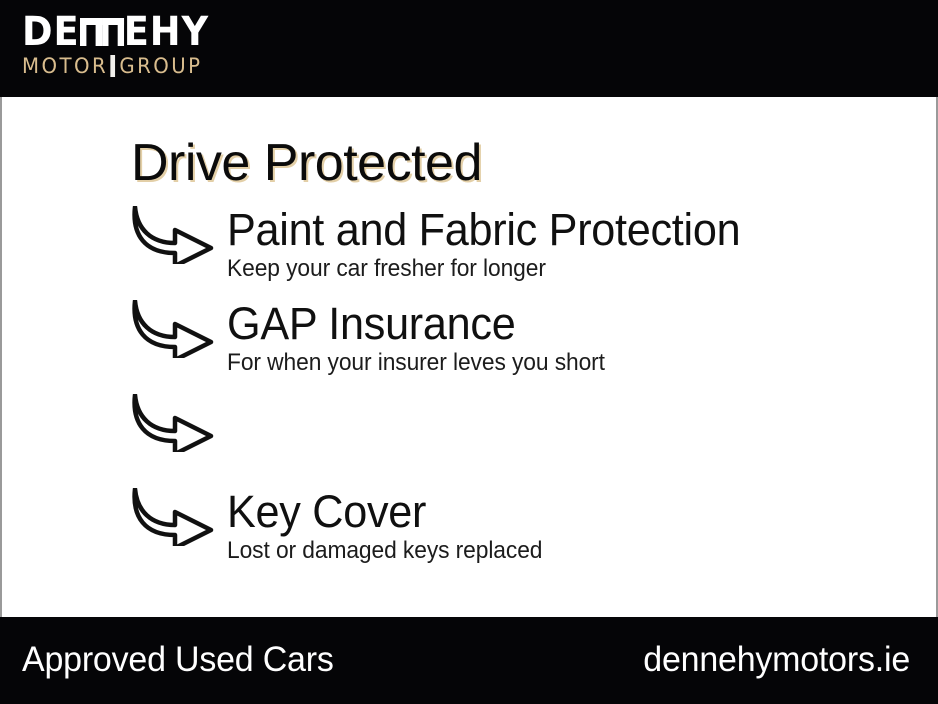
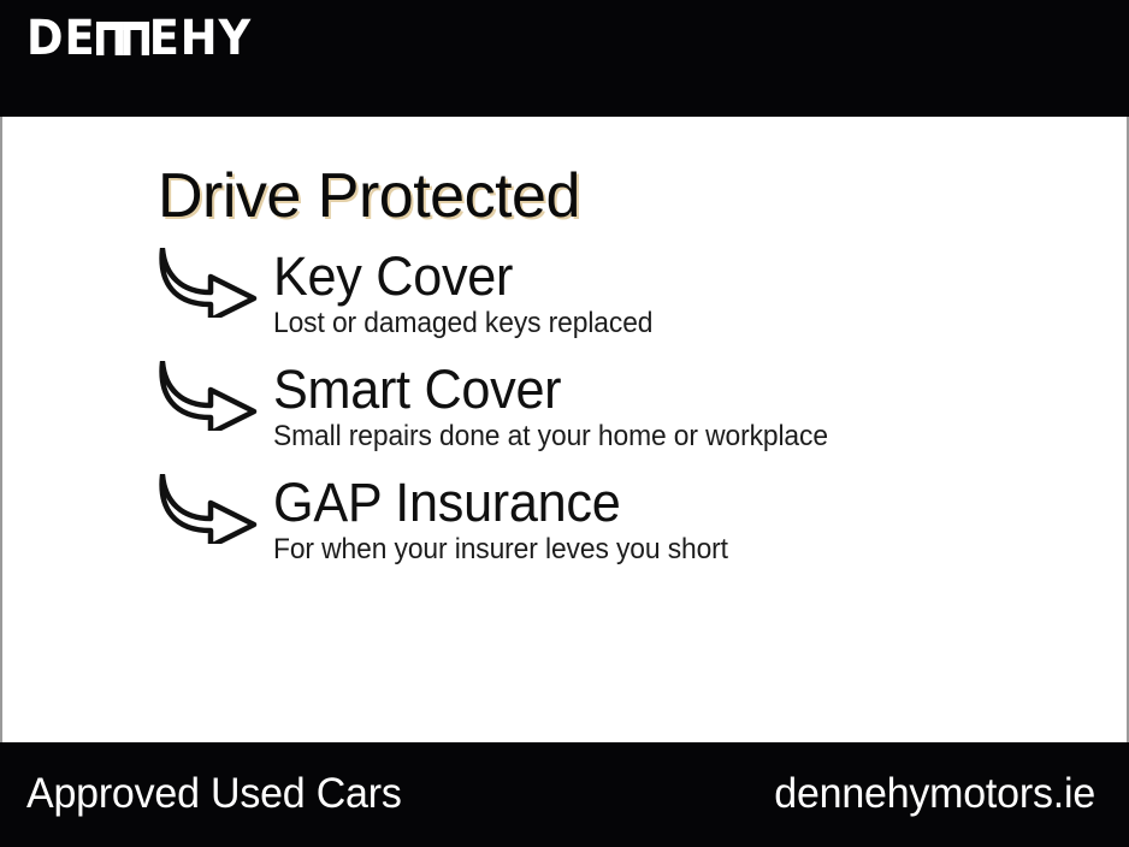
  DE EHY
- MOTOR GROUP
  Drive Protected
- Paint and Fabric Protection
- Keep your car fresher for longer
- GAP Insurance
+ Key Cover
- For when your insurer leves you short
+ Lost or damaged keys replaced
+ Smart Cover
+ Small repairs done at your home or workplace
- Key Cover
+ GAP Insurance
- Lost or damaged keys replaced
+ For when your insurer leves you short
  Approved Used Cars
  dennehymotors.ie
